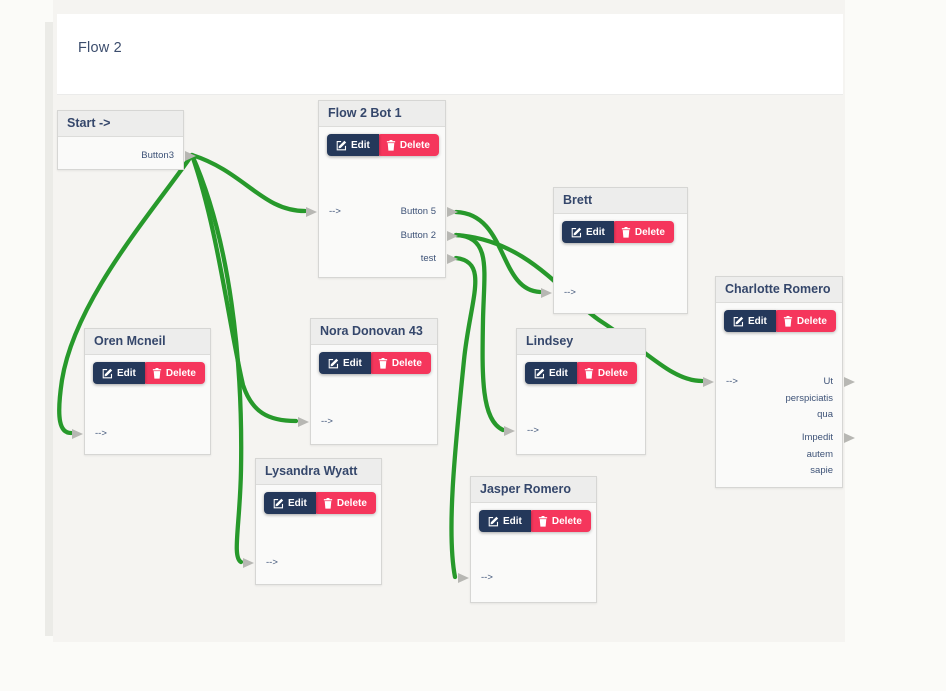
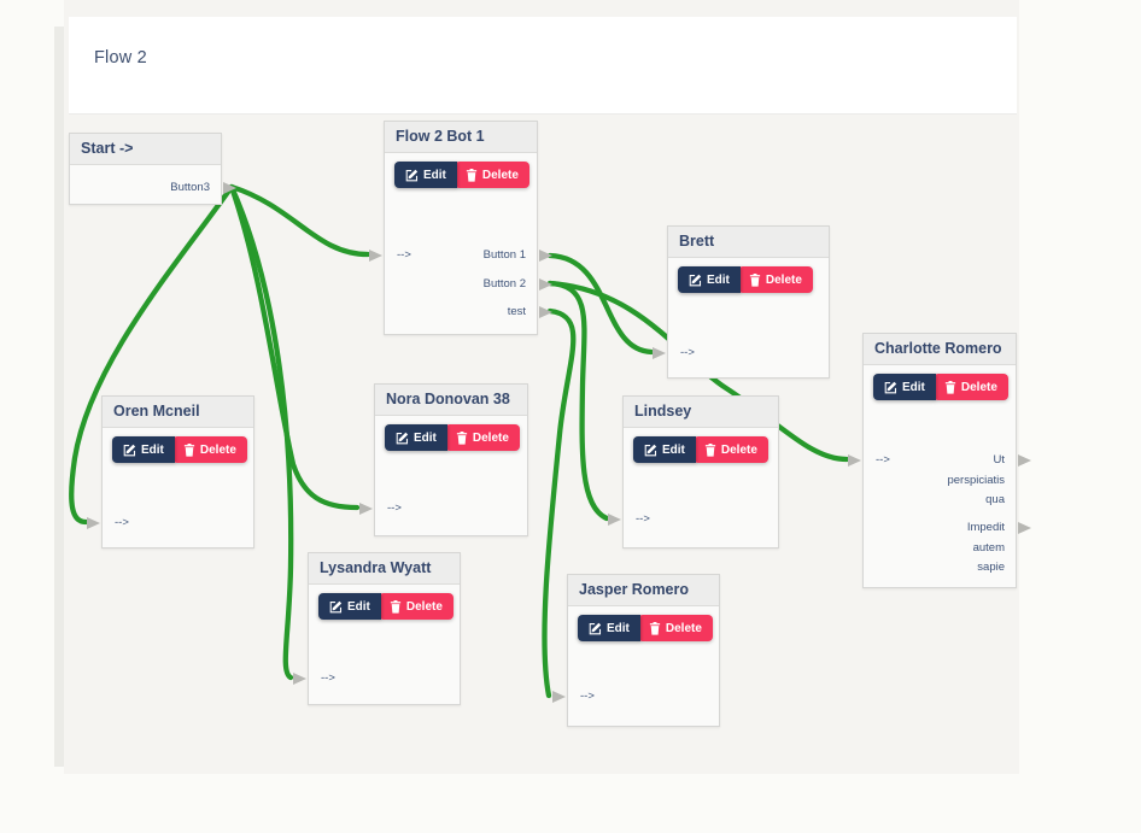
  Flow 2
  Start ->
  Button3
  Flow 2 Bot 1
  Edit
  Delete
  -->
- Button 5
+ Button 1
  Button 2
  test
  Brett
  Edit
  Delete
  -->
  Charlotte Romero
  Edit
  Delete
  -->
  Ut
  perspiciatis
  qua
  Impedit
  autem
  sapie
  Oren Mcneil
  Edit
  Delete
  -->
- Nora Donovan 43
+ Nora Donovan 38
  Edit
  Delete
  -->
  Lindsey
  Edit
  Delete
  -->
  Lysandra Wyatt
  Edit
  Delete
  -->
  Jasper Romero
  Edit
  Delete
  -->
